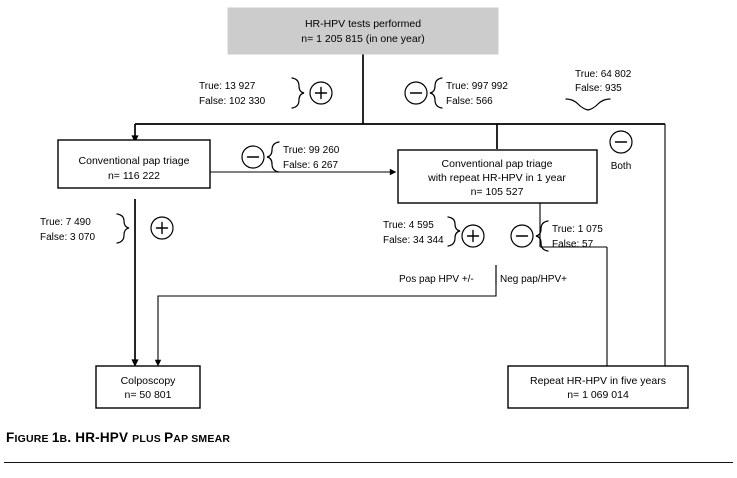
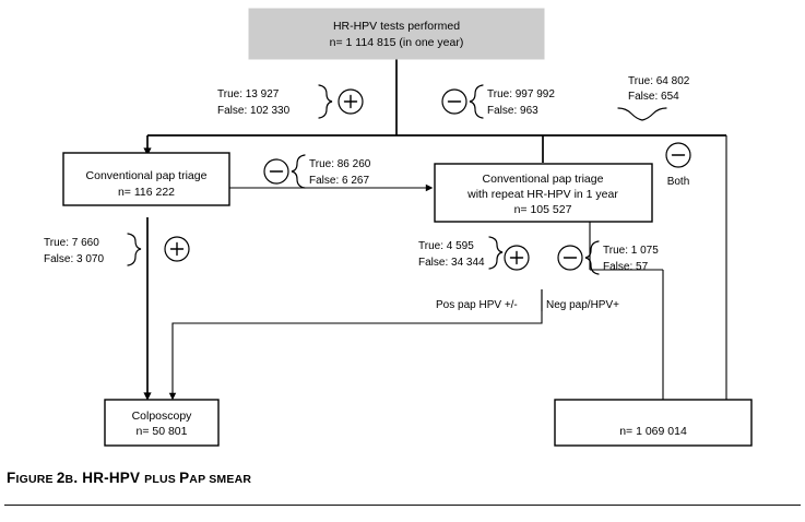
  HR-HPV tests performed
- n= 1 205 815 (in one year)
+ n= 1 114 815 (in one year)
  Conventional pap triage
  n= 116 222
  Conventional pap triage
  with repeat HR-HPV in 1 year
  n= 105 527
  Colposcopy
  n= 50 801
- Repeat HR-HPV in five years
  n= 1 069 014
  True: 13 927
  False: 102 330
  True: 997 992
- False: 566
+ False: 963
  True: 64 802
- False: 935
+ False: 654
  Both
- True: 99 260
+ True: 86 260
  False: 6 267
- True: 7 490
+ True: 7 660
  False: 3 070
  True: 4 595
  False: 34 344
  True: 1 075
  False: 57
  Pos pap HPV +/-
  Neg pap/HPV+
- FIGURE 1B. HR-HPV PLUS PAP SMEAR
+ FIGURE 2B. HR-HPV PLUS PAP SMEAR
